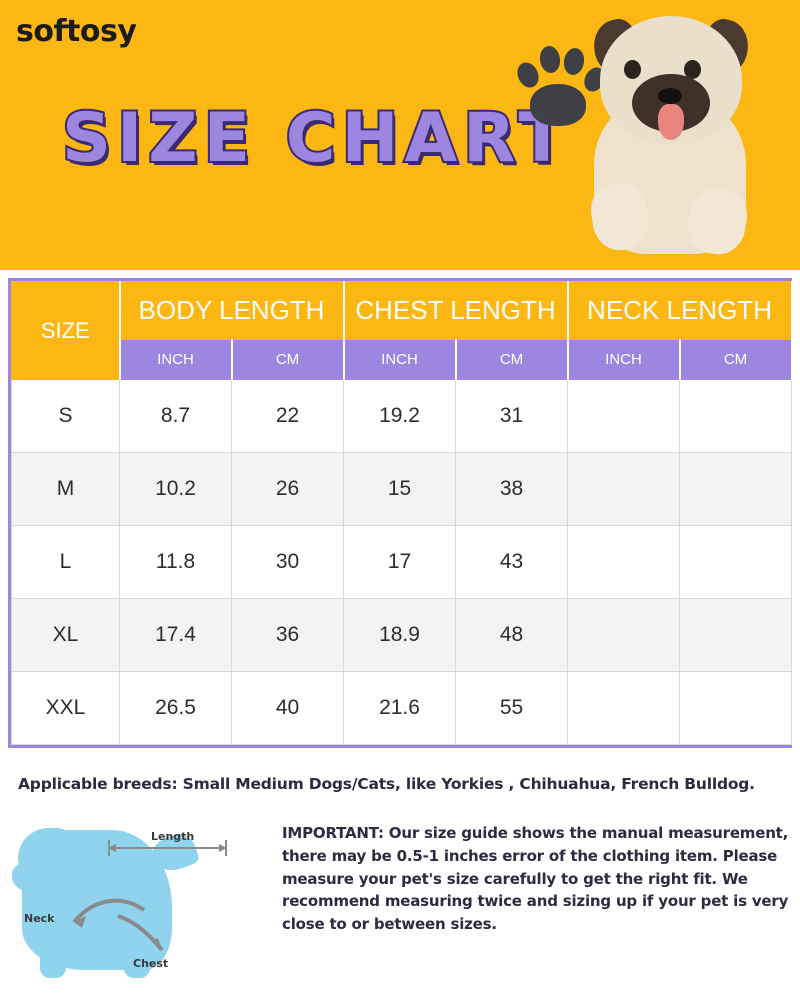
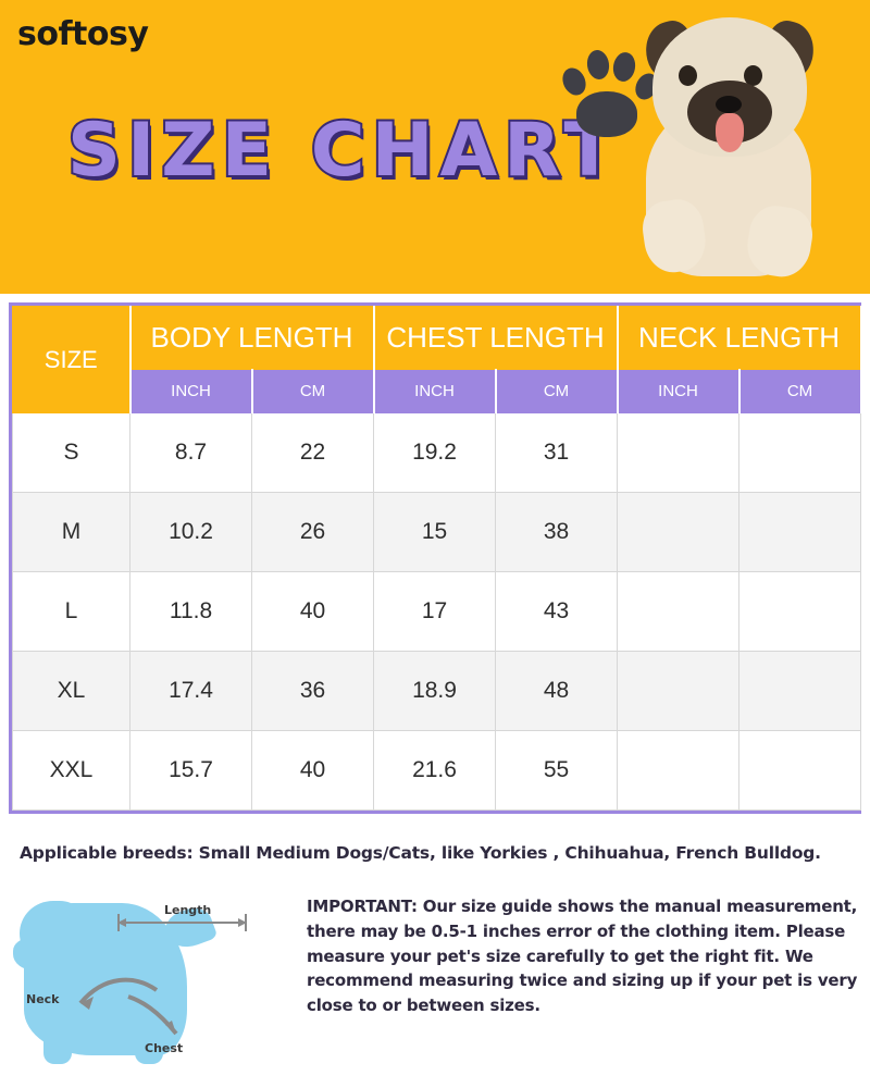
  softosy
  SIZE CHART
  SIZE	BODY LENGTH	CHEST LENGTH	NECK LENGTH
  INCH	CM	INCH	CM	INCH	CM
  S	8.7	22	19.2	31
  M	10.2	26	15	38
- L	11.8	30	17	43
+ L	11.8	40	17	43
  XL	17.4	36	18.9	48
- XXL	26.5	40	21.6	55
+ XXL	15.7	40	21.6	55
  Applicable breeds: Small Medium Dogs/Cats, like Yorkies , Chihuahua, French Bulldog.
  Length
  Neck
  Chest
  IMPORTANT: Our size guide shows the manual measurement, there may be 0.5-1 inches error of the clothing item. Please measure your pet's size carefully to get the right fit. We recommend measuring twice and sizing up if your pet is very close to or between sizes.
